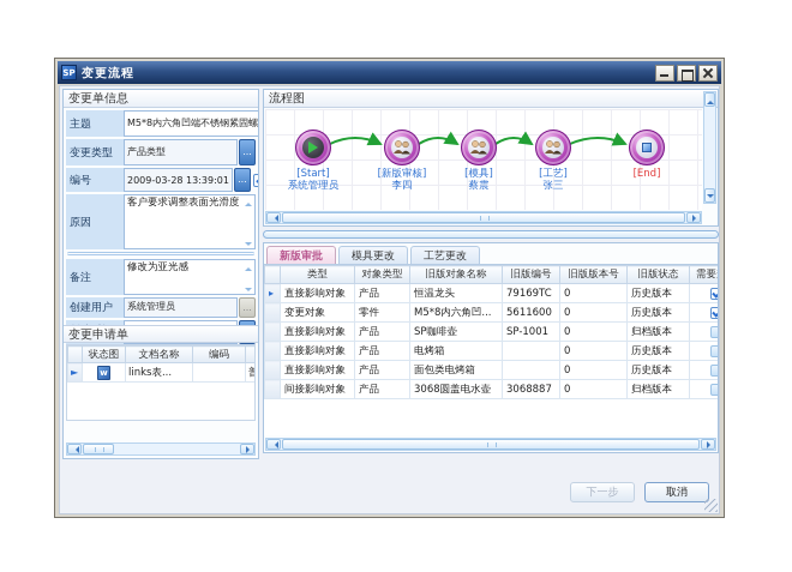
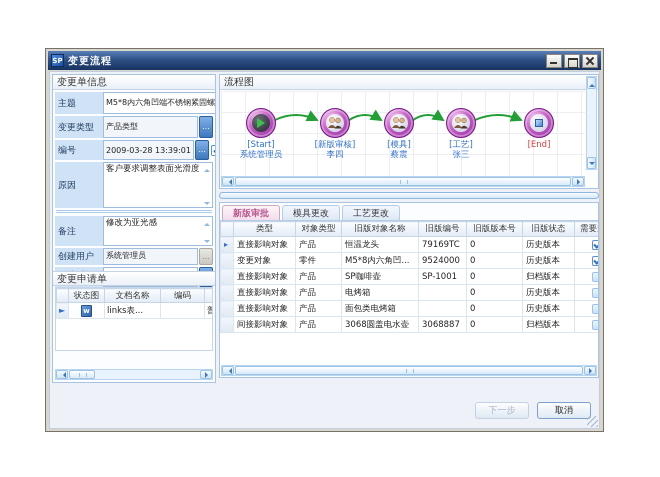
  SP
  变更流程
  变更单信息
  主题
  M5*8内六角凹端不锈钢紧固螺
  变更类型
  产品类型
  ...
  编号
  2009-03-28 13:39:01
  ...
  原因
  客户要求调整表面光滑度
  备注
  修改为亚光感
  创建用户
  系统管理员
  ...
  变更申请单
  	状态图	文档名称	编码
  ►	w	links表...		普
  流程图
  [Start]
  系统管理员
  [新版审核]
  李四
  [模具]
  蔡震
  [工艺]
  张三
  [End]
  新版审批
  模具更改
  工艺更改
  	类型	对象类型	旧版对象名称	旧版编号	旧版版本号	旧版状态	需要
  ▸	直接影响对象	产品	恒温龙头	79169TC	0	历史版本
- 	变更对象	零件	M5*8内六角凹...	5611600	0	历史版本
+ 	变更对象	零件	M5*8内六角凹...	9524000	0	历史版本
  	直接影响对象	产品	SP咖啡壶	SP-1001	0	归档版本
  	直接影响对象	产品	电烤箱		0	历史版本
  	直接影响对象	产品	面包类电烤箱		0	历史版本
  	间接影响对象	产品	3068圆盖电水壶	3068887	0	归档版本
  下一步
  取消
